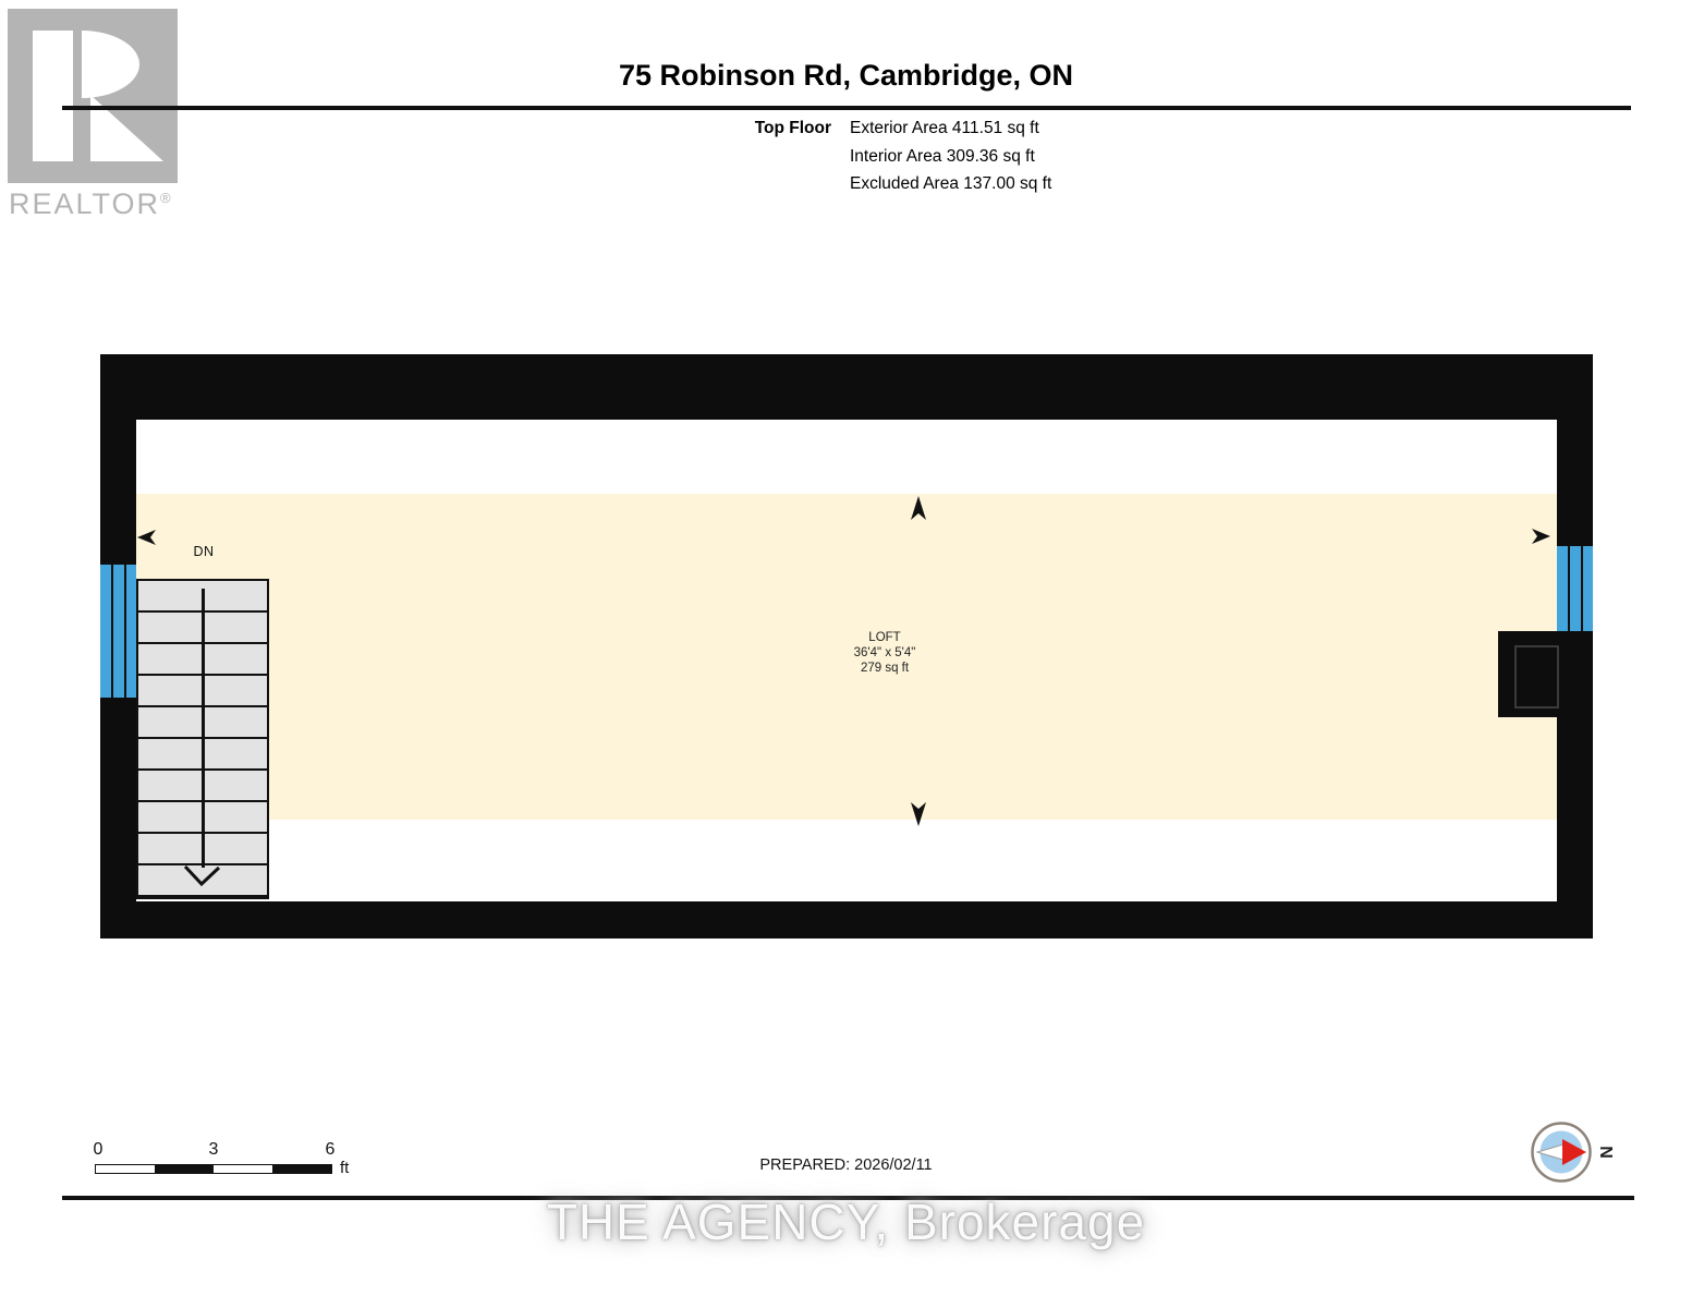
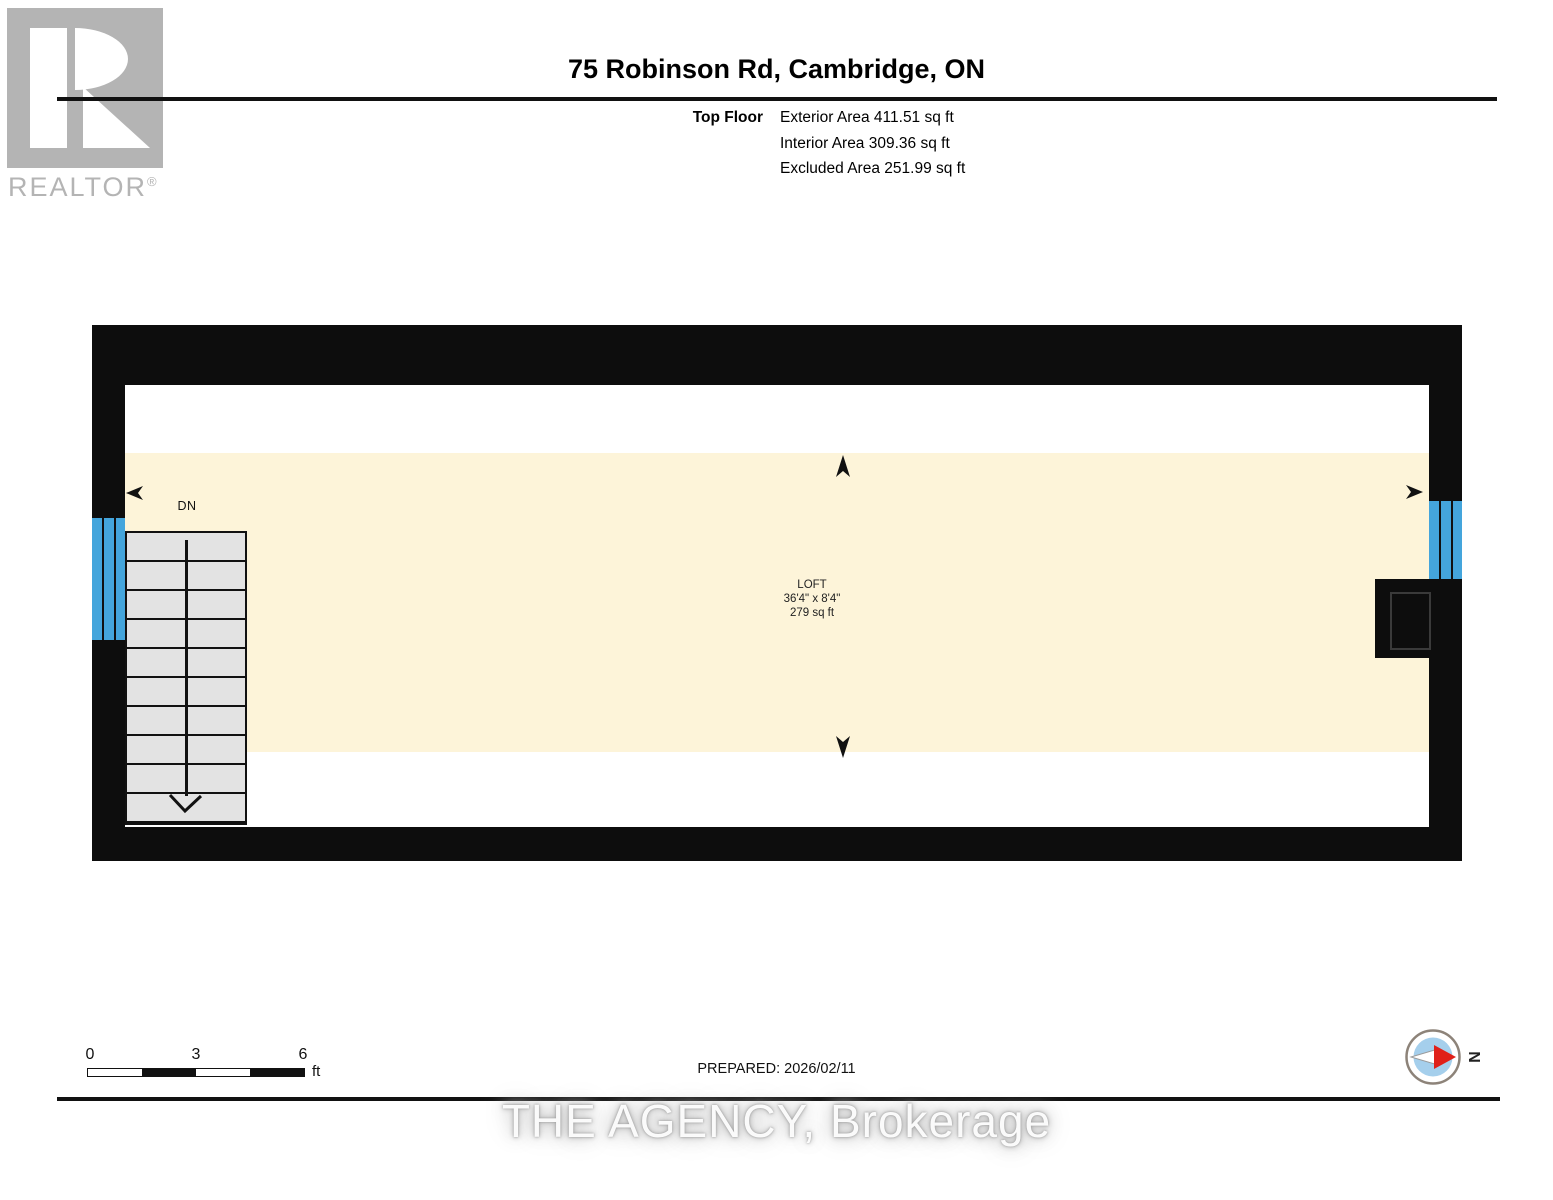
  REALTOR®
  75 Robinson Rd, Cambridge, ON
  Top Floor
  Exterior Area 411.51 sq ft
  Interior Area 309.36 sq ft
- Excluded Area 137.00 sq ft
+ Excluded Area 251.99 sq ft
  DN
  LOFT
- 36'4" x 5'4"
+ 36'4" x 8'4"
  279 sq ft
  0
  3
  6
  ft
  PREPARED: 2026/02/11
  THE AGENCY, Brokerage
